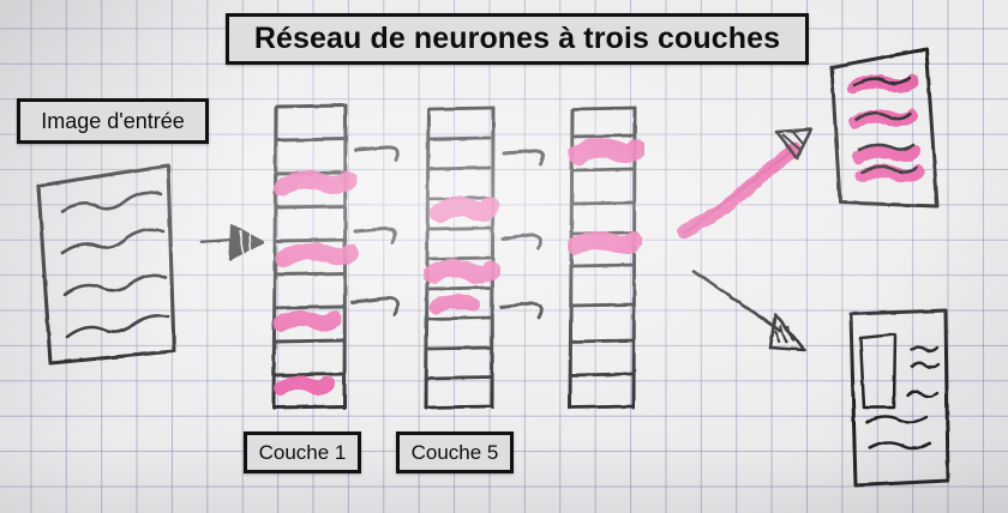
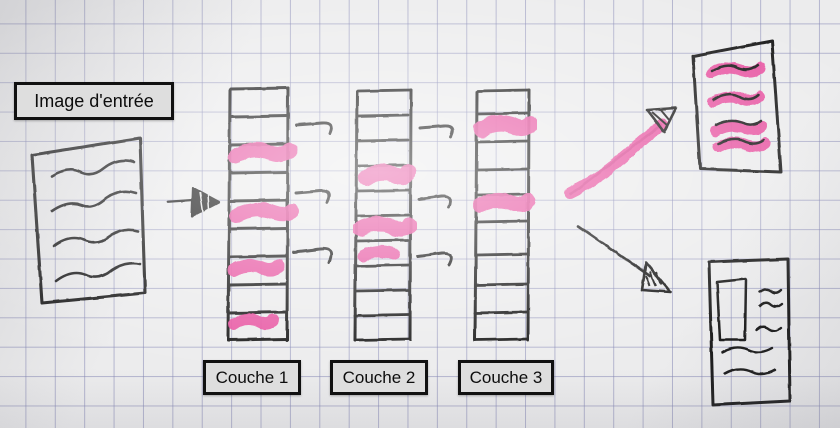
- Réseau de neurones à trois couches
  Image d'entrée
  Couche 1
- Couche 5
+ Couche 2
+ Couche 3
